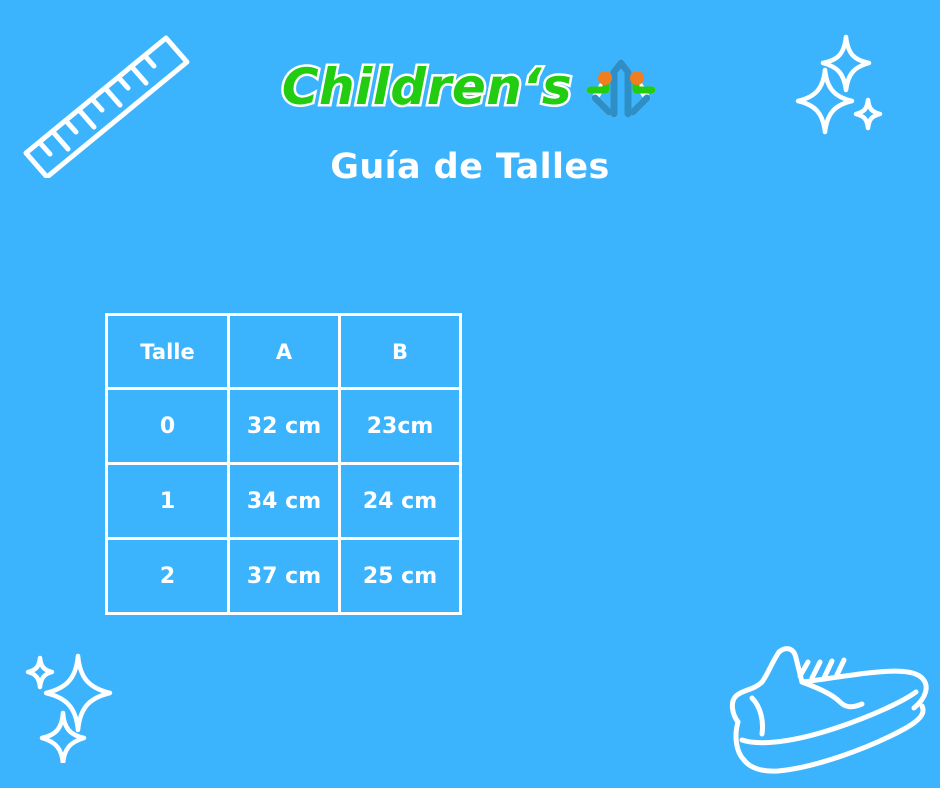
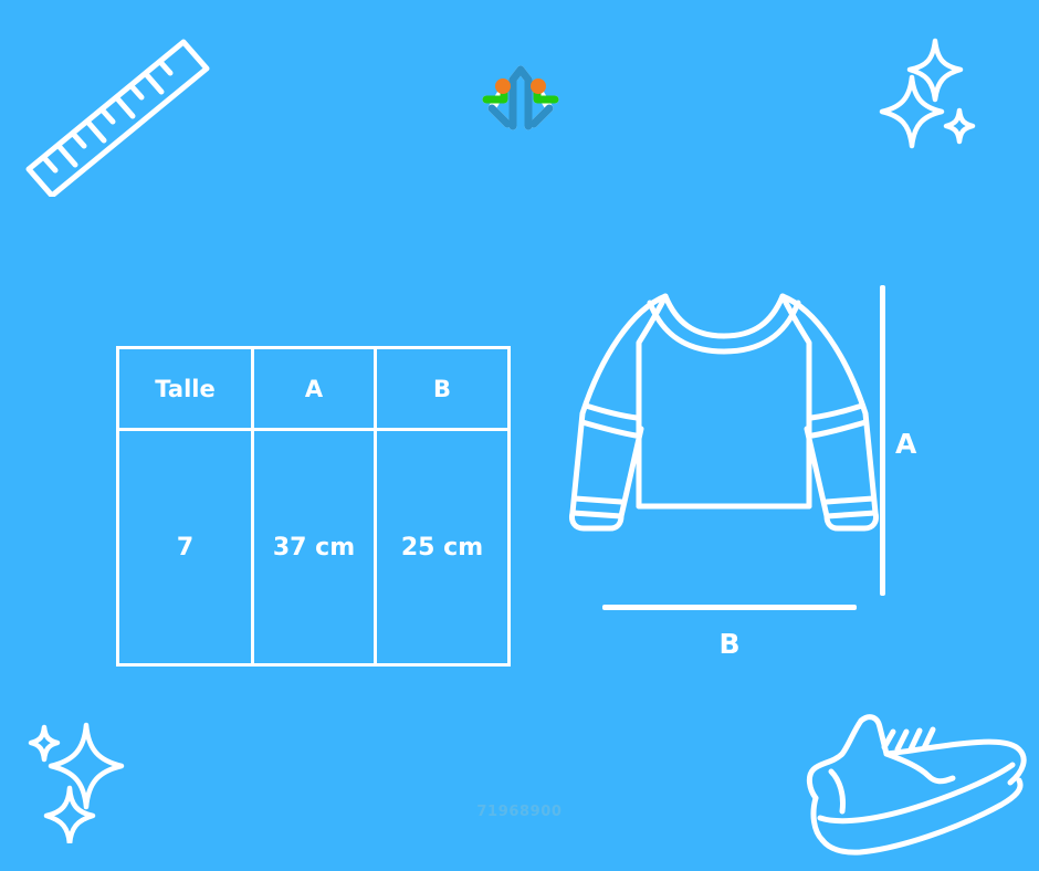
- Childrenʻs
- Guía de Talles
  Talle	A	B
- 0	32 cm	23cm
- 1	34 cm	24 cm
- 2	37 cm	25 cm
+ 7	37 cm	25 cm
+ A
+ B
+ 71968900
